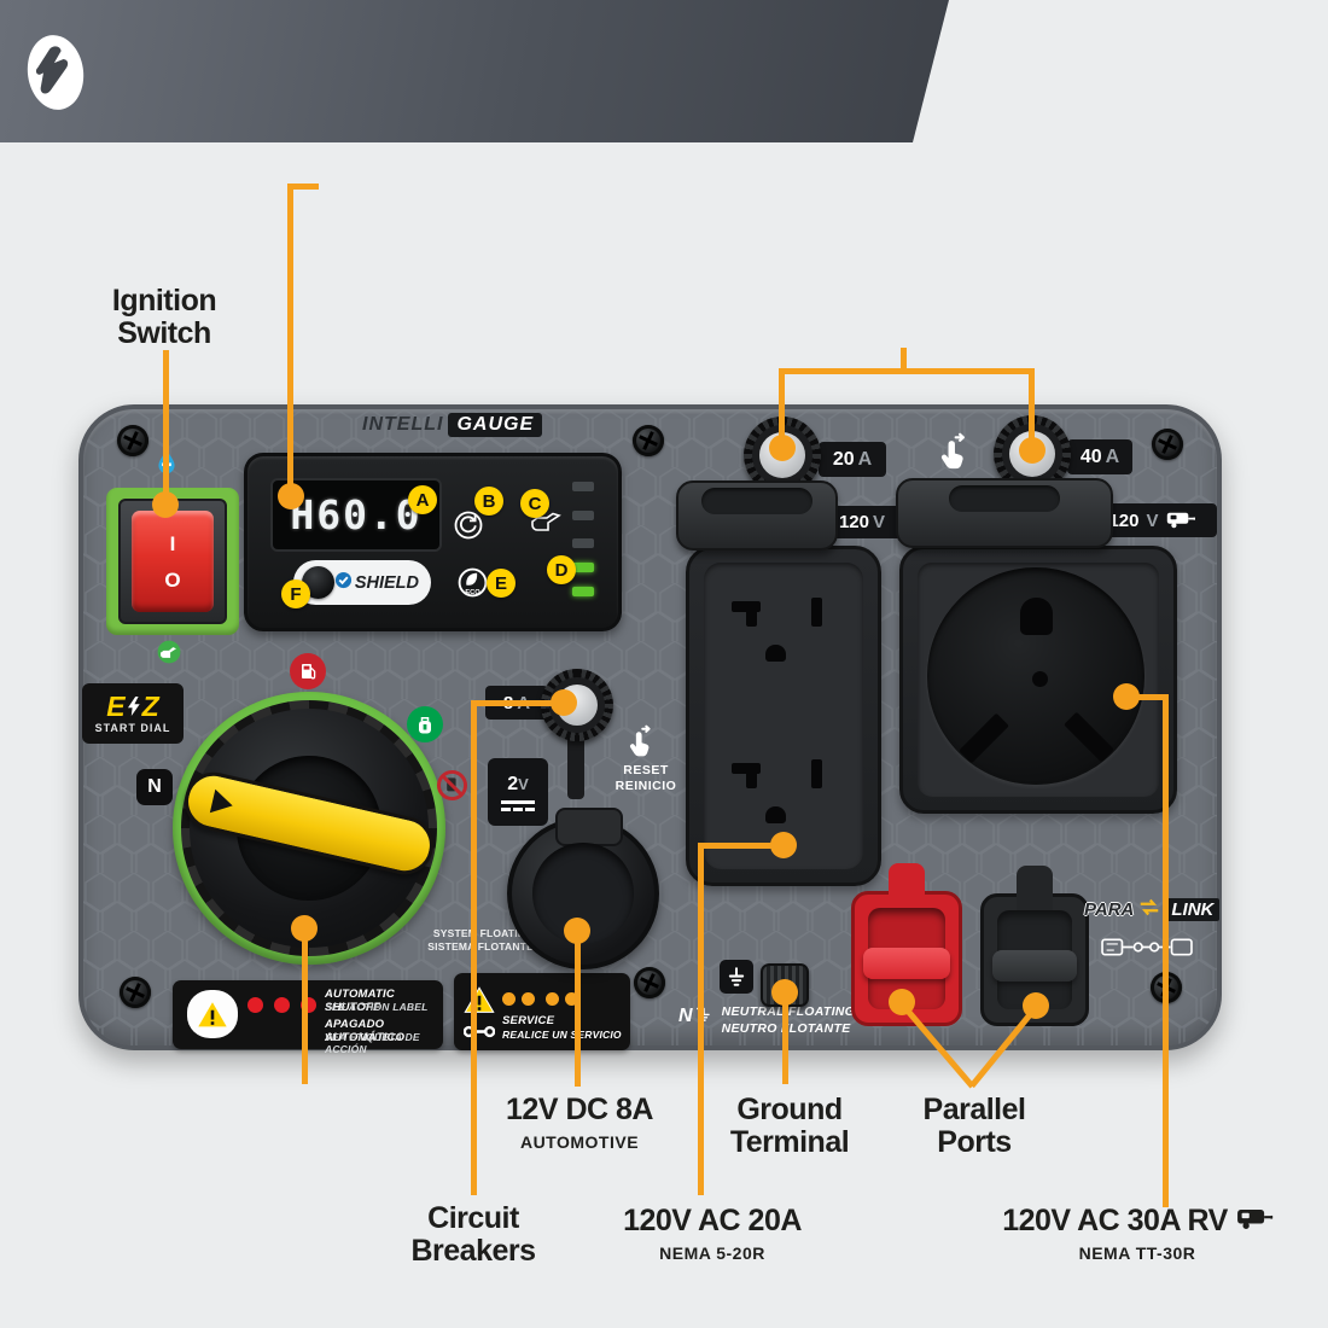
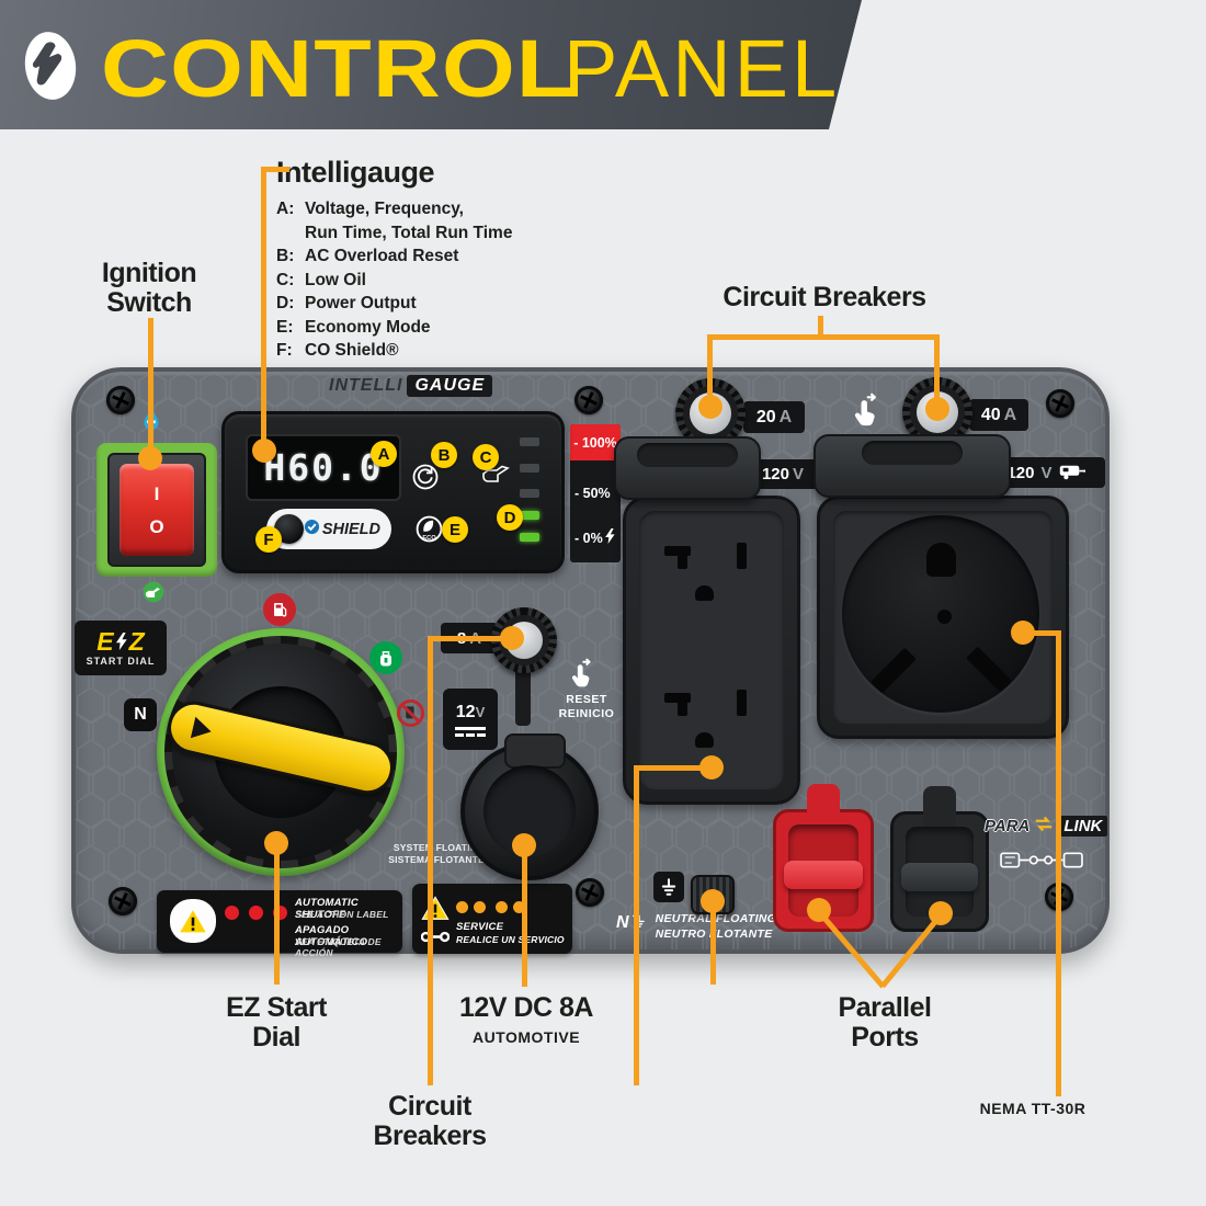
+ CONTROL
+ PANEL
+ Intelligauge
+ A:
+ Voltage, Frequency,
+ Run Time, Total Run Time
+ B:
+ AC Overload Reset
+ C:
+ Low Oil
+ D:
+ Power Output
+ E:
+ Economy Mode
+ F:
+ CO Shield®
  Ignition
  Switch
+ Circuit Breakers
+ EZ Start
+ Dial
  Circuit
  Breakers
  12V DC 8A
  AUTOMOTIVE
- 120V AC 20A
- NEMA 5-20R
- Ground
- Terminal
  Parallel
  Ports
- 120V AC 30A RV
  NEMA TT-30R
  INTELLI
  GAUGE
  H60.0
  A
  B
  C
  D
  E
  F
  SHIELD
+ - 100%
+ - 50%
+ - 0%
  I
  O
  E
  Z
  START DIAL
  N
  SYSTE FLOATI
  SISTEM FLOTANT
  RESET
  REINICIO
- 2V
+ 12V
  20
  A
  40
  A
  120
  V
  120
  V
  PARA
  LINK
  N
  NEUTRAL FLOATING
  NEUTROLOTANTE
  AUTOMATIC SHUTOFF
  SEE ACTION LABEL
  APAGADO AUTOMÁTICO
  VEA ETIQUETA DE ACCIÓN
  SERVICE
  REALICE UNERVICIO
